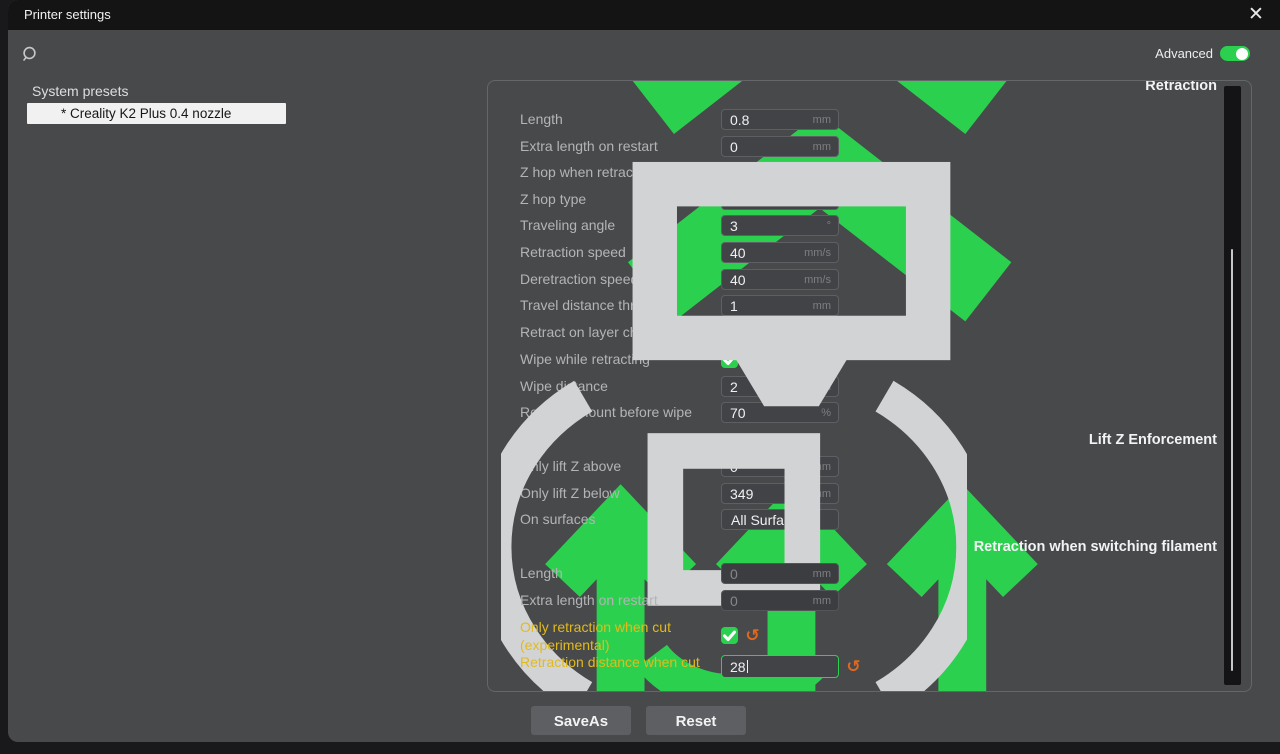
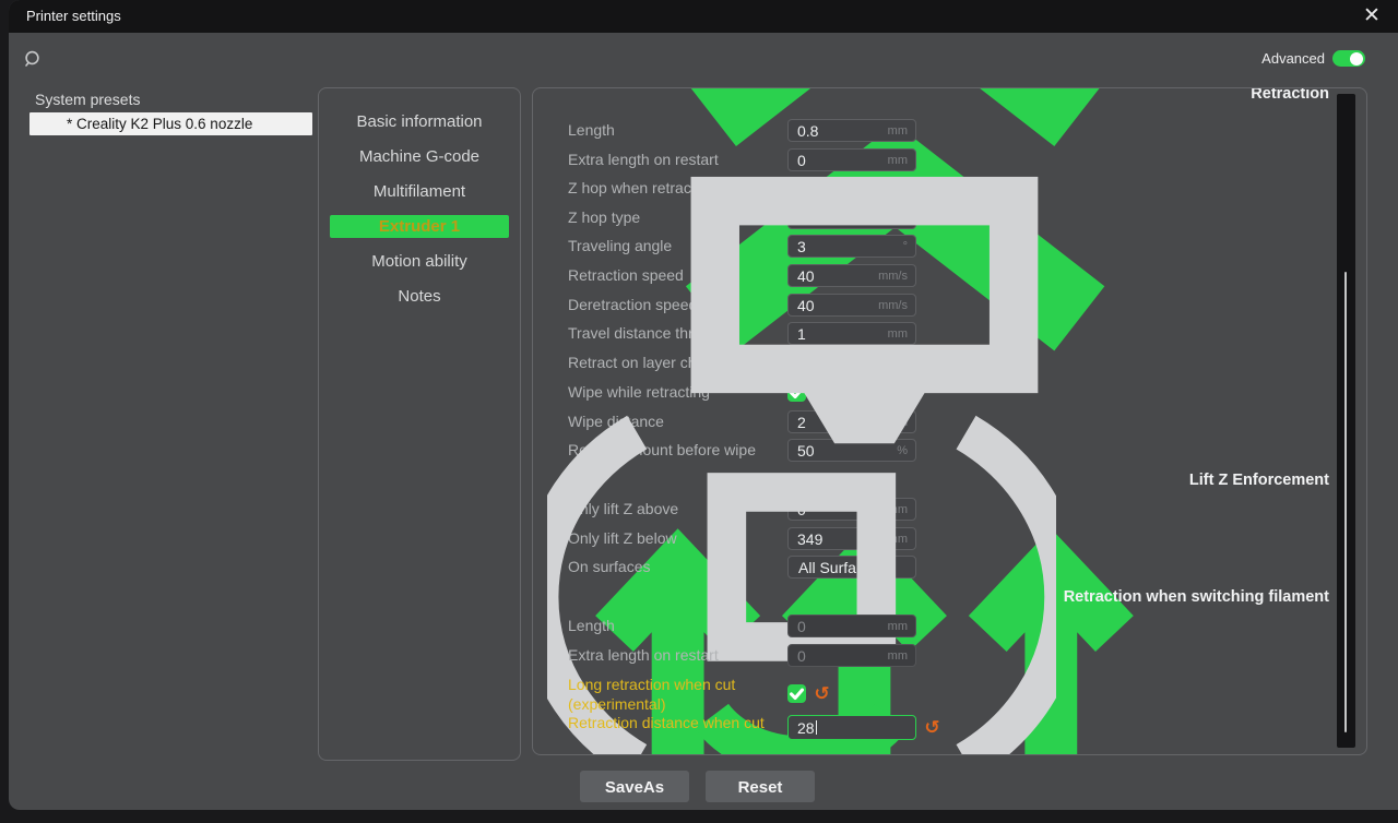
  Printer settings
  ✕
  Advanced
  System presets
- * Creality K2 Plus 0.4 nozzle
+ * Creality K2 Plus 0.6 nozzle
+ Basic information
+ Machine G-code
+ Multifilament
+ Extruder 1
+ Motion ability
+ Notes
  Retraction
  Length
  0.8
  mm
  Extra length on restart
  0
  mm
  Z hop when retrac
  Z hop type
  Traveling angle
  3
  °
  Retraction speed
  40
  mm/s
  Deretraction spee
  40
  mm/s
  Travel distance thr
  1
  mm
  Retract on layer c
  Wipe while retract
  Wipe diance
  2
- 70
+ 50
  %
  Lift Z Enforcement
  ly lift Z above
  Only lift Z below
  349
  On surfaces
  All Surfa
  Retraction when switching filament
  Length
  0
  mm
  Extra length on restart
  0
  mm
- Only retraction when cut (experimental)
+ Long retraction when cut (experimental)
  ↺
  Retraction distance when cut
  28
  ↺
  SaveAs
  Reset
